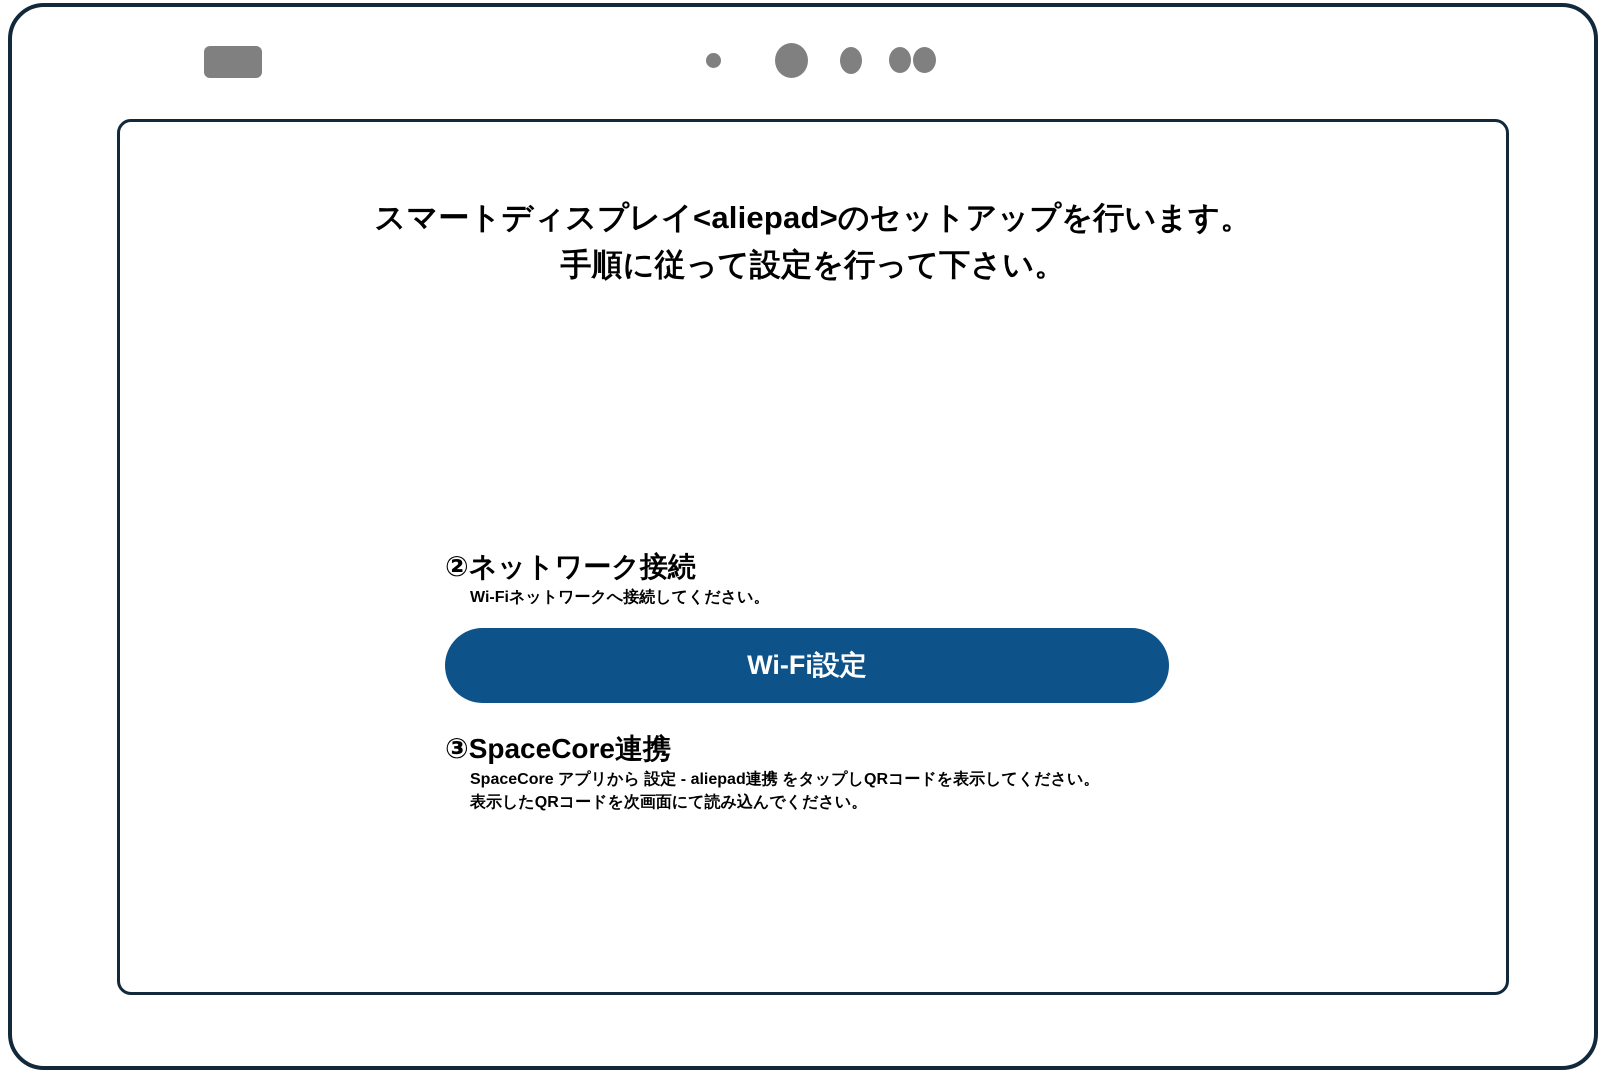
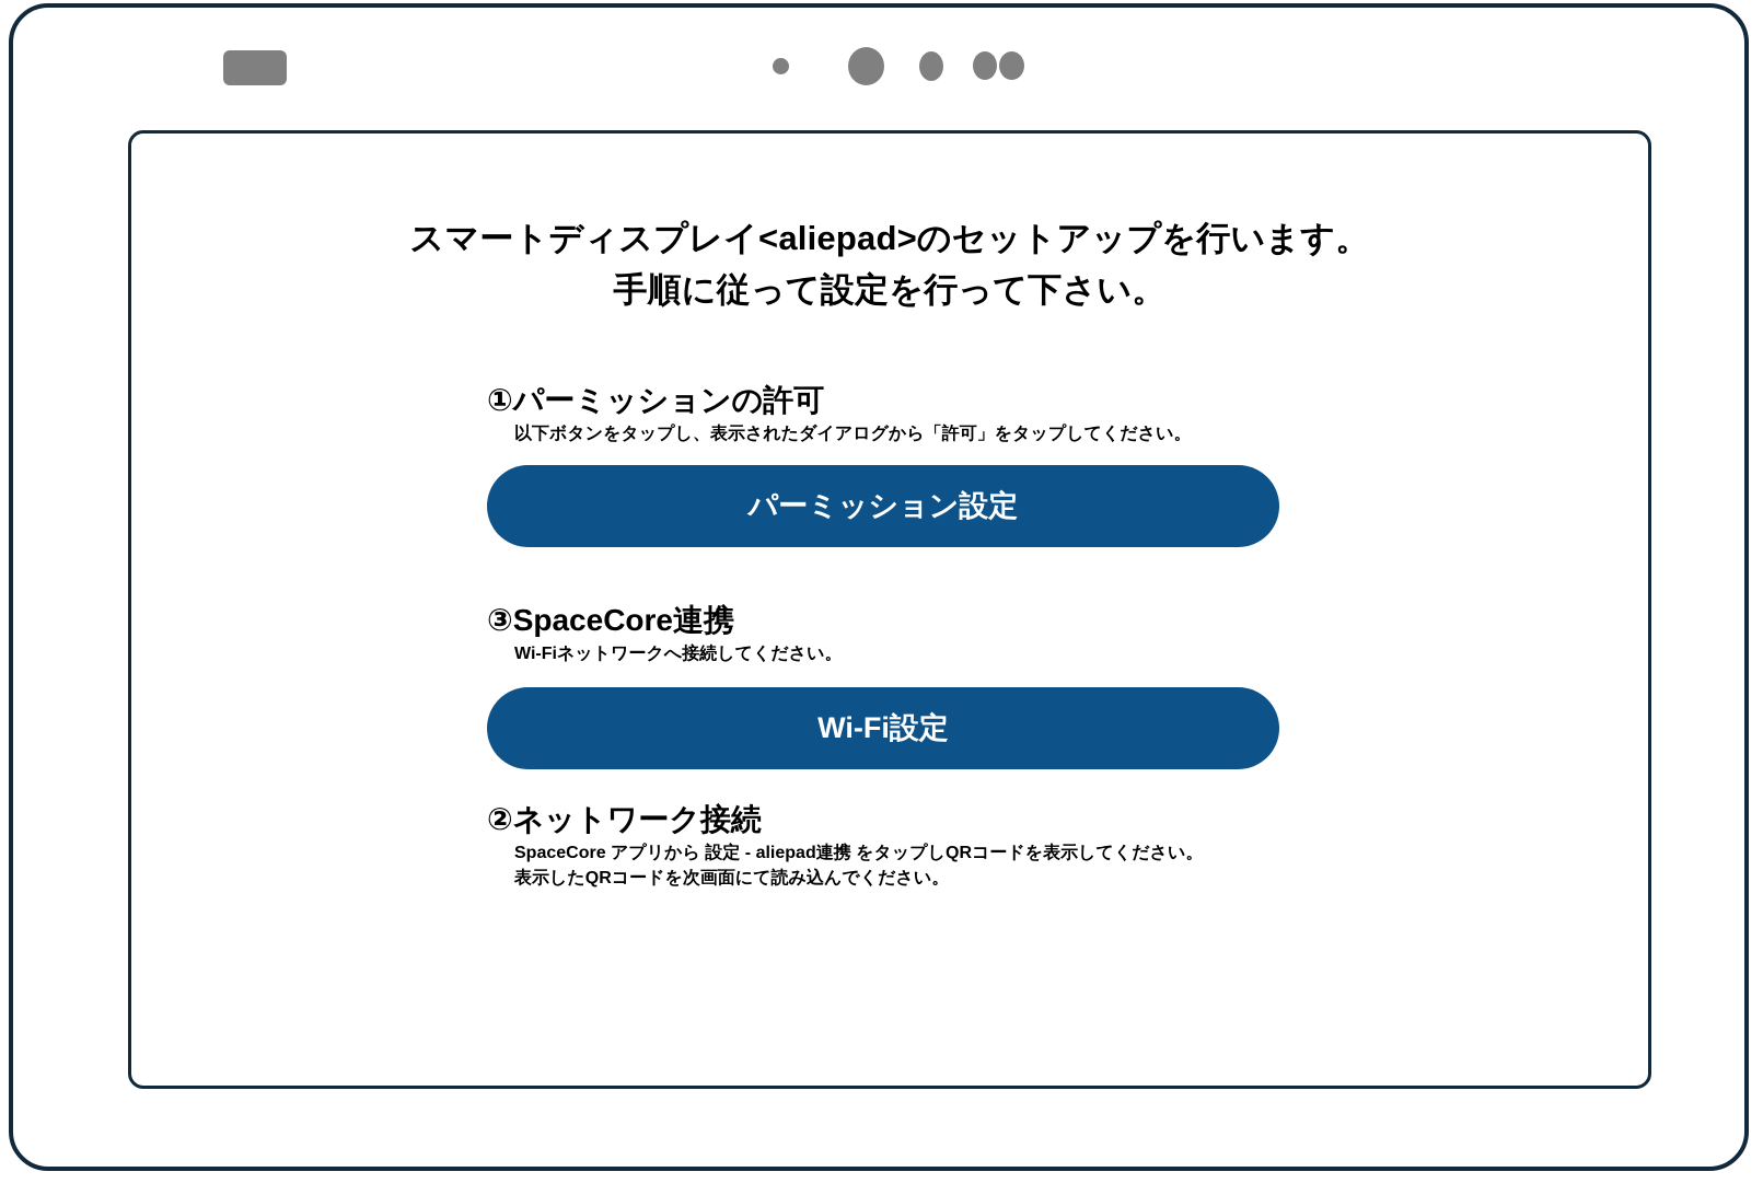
  スマートディスプレイ<aliepad>のセットアップを行います。
  手順に従って設定を行って下さい。
+ ①パーミッションの許可
+ 以下ボタンをタップし、表示されたダイアログから「許可」をタップしてください。
+ パーミッション設定
- ②ネットワーク接続
+ ③SpaceCore連携
  Wi-Fiネットワークへ接続してください。
  Wi-Fi設定
- ③SpaceCore連携
+ ②ネットワーク接続
  SpaceCore アプリから 設定 - aliepad連携 をタップしQRコードを表示してください。
  表示したQRコードを次画面にて読み込んでください。
